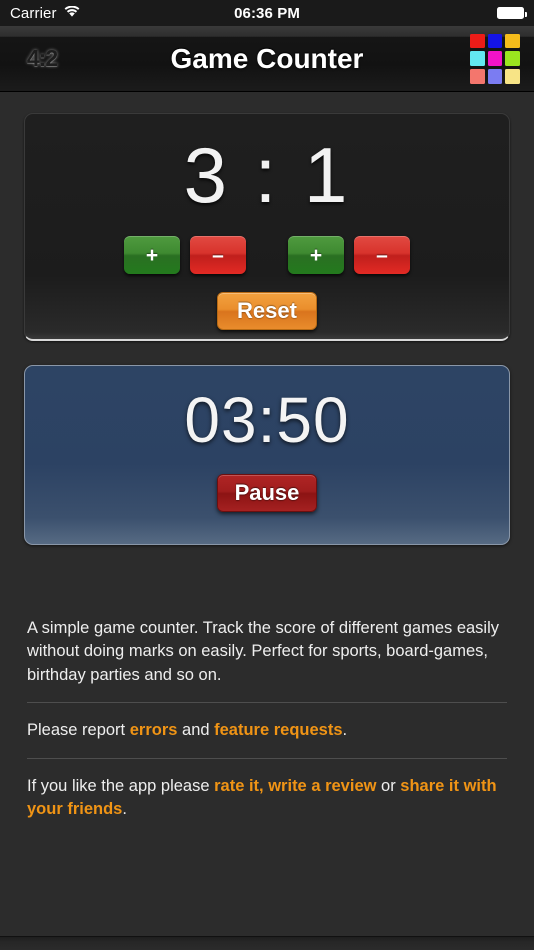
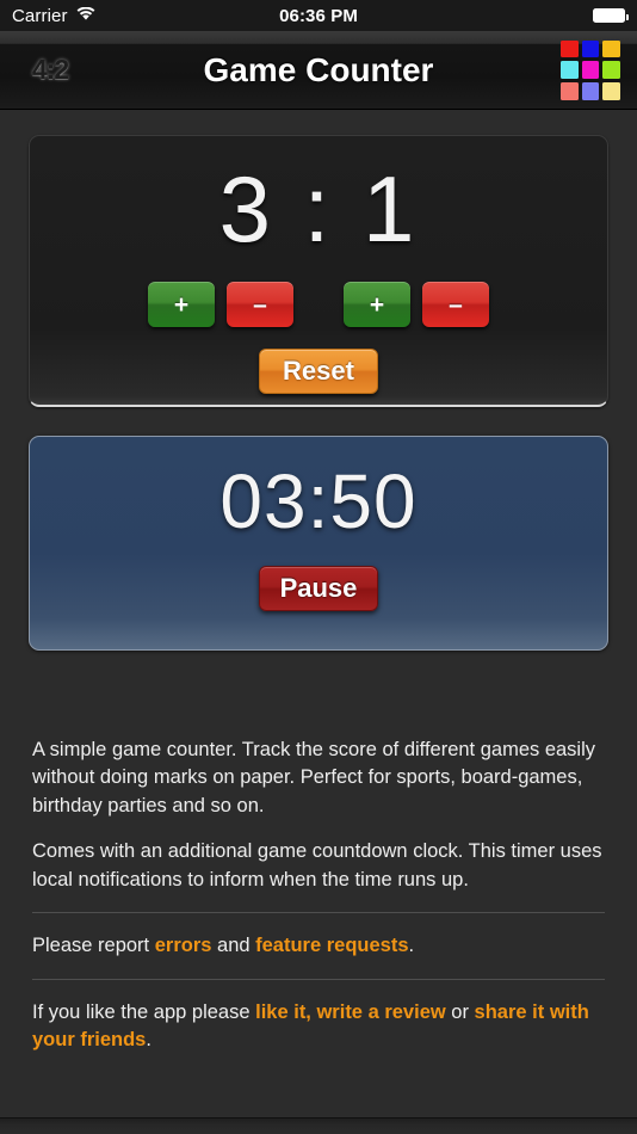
  Carrier
  06:36 PM
  4:2
  Game Counter
  3 : 1
  +
  –
  +
  –
  Reset
  03:50
  Pause
- A simple game counter. Track the score of different games easily without doing marks on easily. Perfect for sports, board-games, birthday parties and so on.
+ A simple game counter. Track the score of different games easily without doing marks on paper. Perfect for sports, board-games, birthday parties and so on.
+ Comes with an additional game countdown clock. This timer uses local notifications to inform when the time runs up.
  Please report errors and feature requests.
- If you like the app please rate it, write a review or share it with your friends.
+ If you like the app please like it, write a review or share it with your friends.
